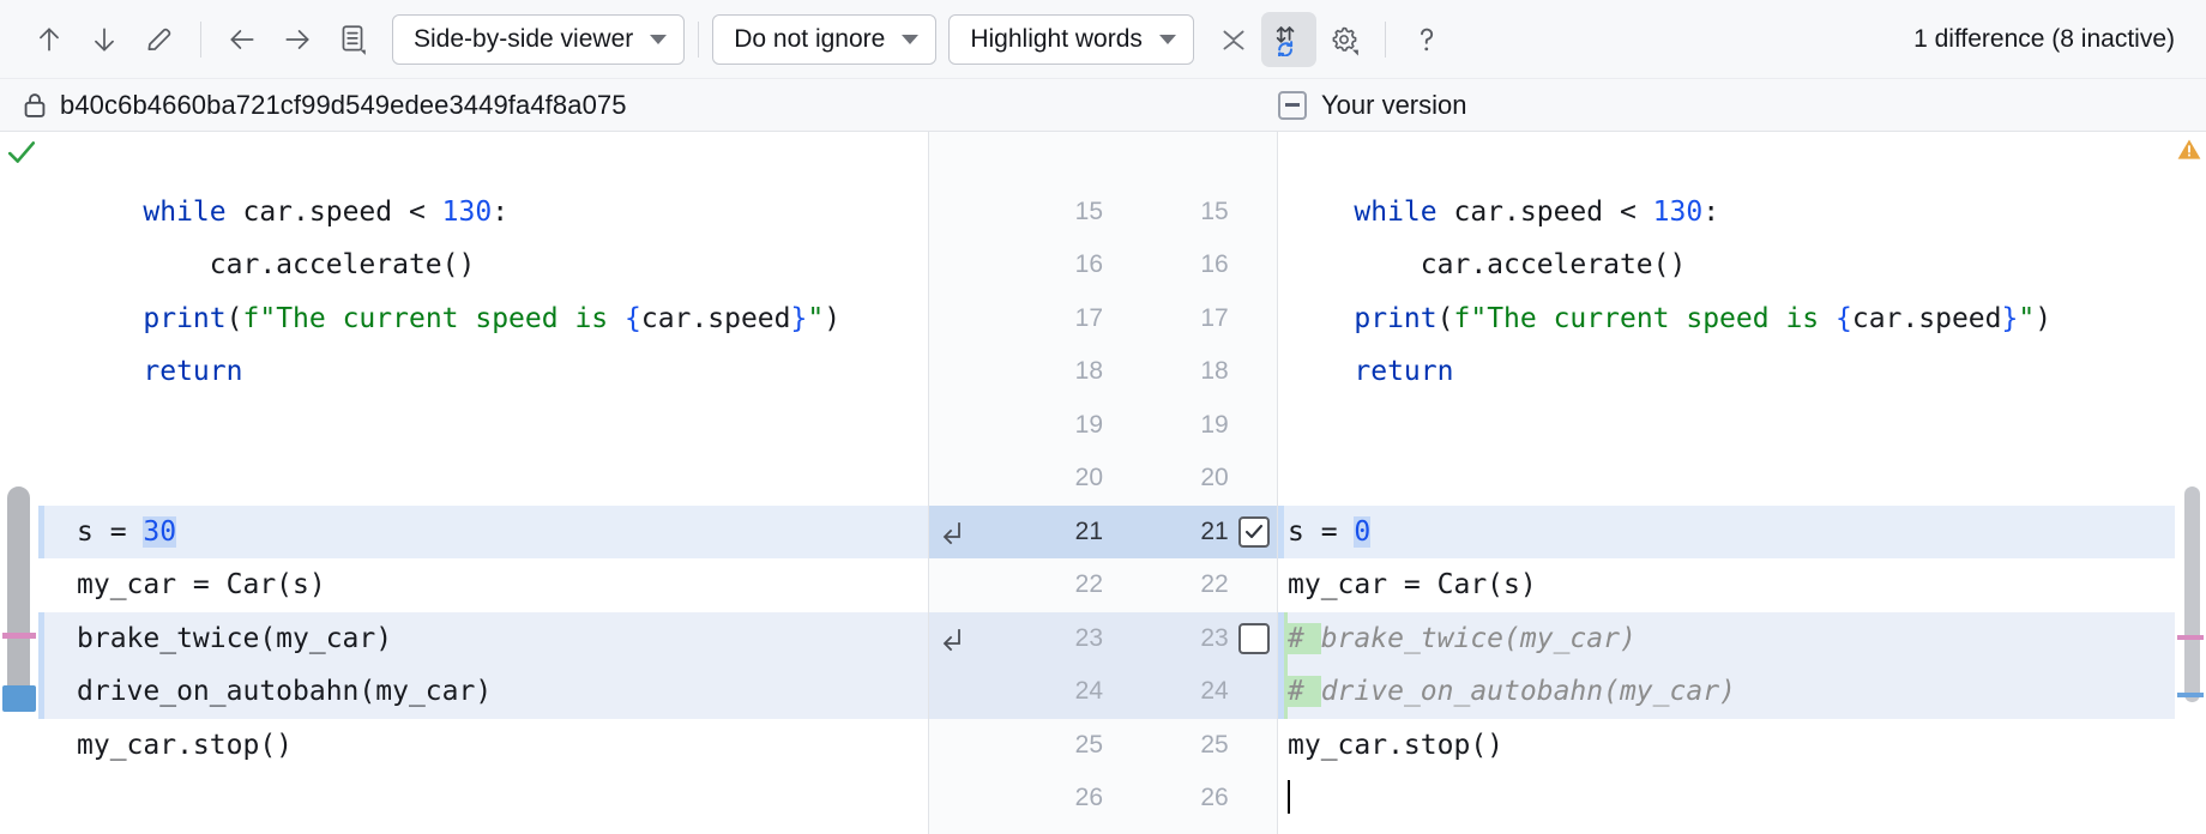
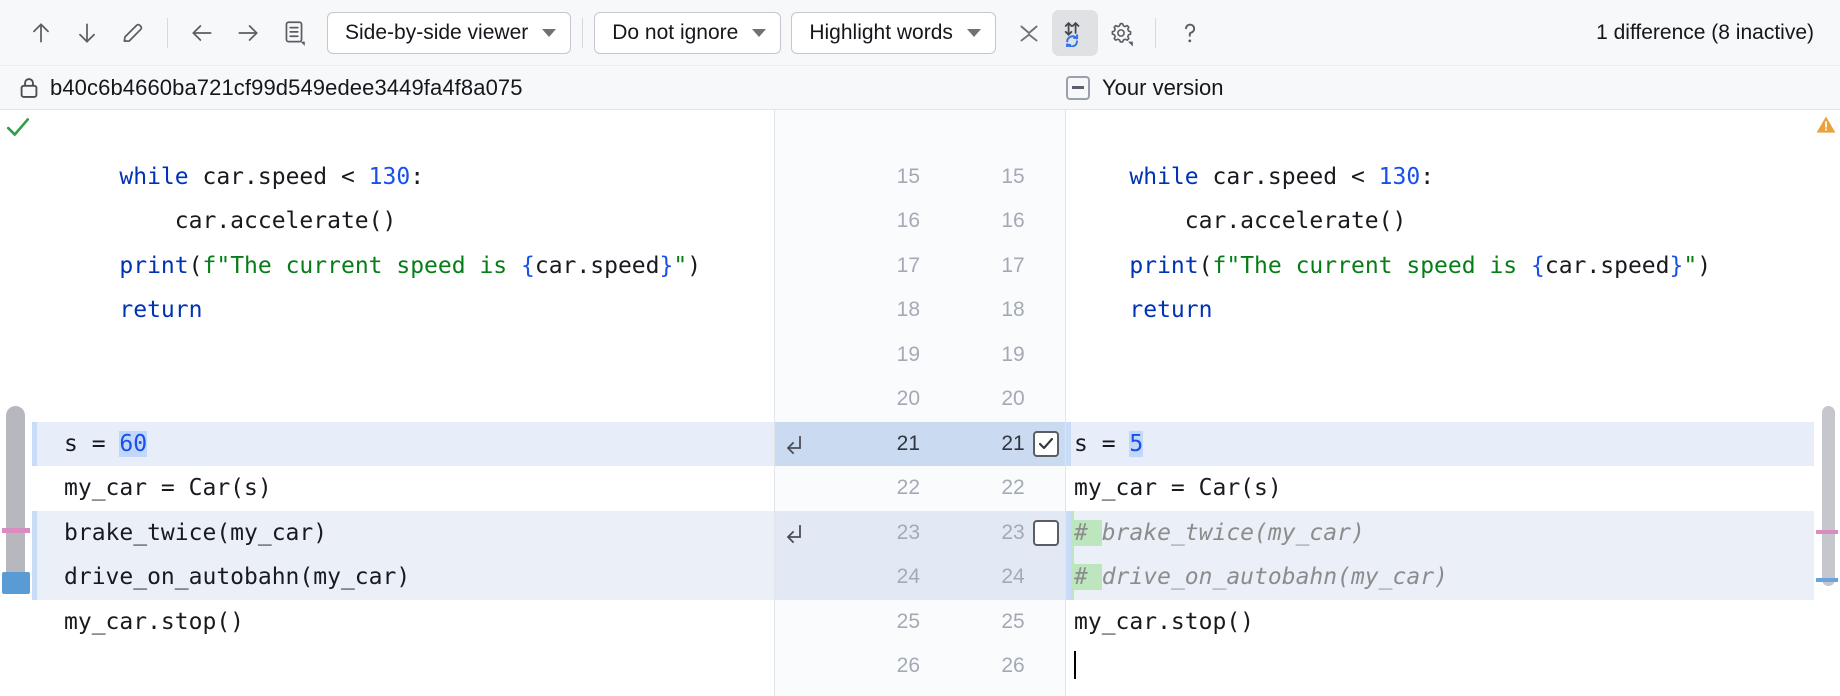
  Side-by-side viewer
  Do not ignore
  Highlight words
  1 difference (8 inactive)
  b40c6b4660ba721cf99d549edee3449fa4f8a075
  Your version
  while car.speed < 130:
  car.accelerate()
  print(f"The current speed is {car.speed}")
  return
- s = 30
+ s = 60
  my_car = Car(s)
  brake_twice(my_car)
  drive_on_autobahn(my_car)
  my_car.stop()
  15
  15
  16
  16
  17
  17
  18
  18
  19
  19
  20
  20
  21
  21
  22
  22
  23
  23
  24
  24
  25
  25
  26
  26
  while car.speed < 130:
  car.accelerate()
  print(f"The current speed is {car.speed}")
  return
- s = 0
+ s = 5
  my_car = Car(s)
  # brake_twice(my_car)
  # drive_on_autobahn(my_car)
  my_car.stop()
